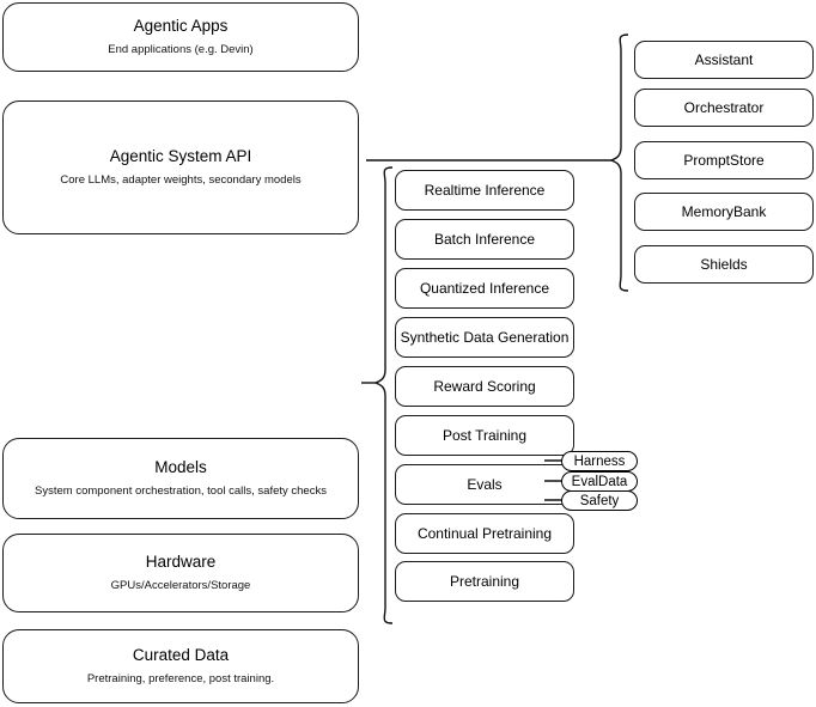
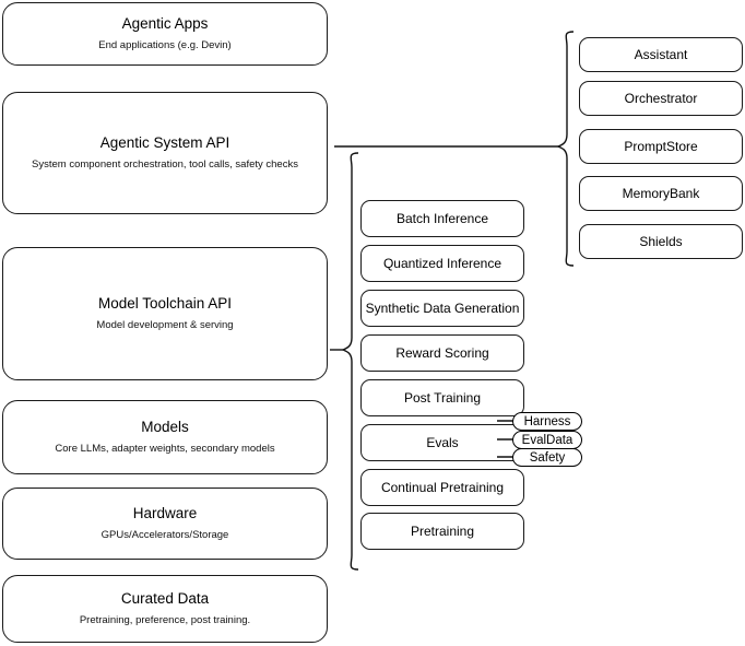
  Agentic Apps
  End applications (e.g. Devin)
  Agentic System API
- Core LLMs, adapter weights, secondary models
+ System component orchestration, tool calls, safety checks
+ Model Toolchain API
+ Model development & serving
  Models
- System component orchestration, tool calls, safety checks
+ Core LLMs, adapter weights, secondary models
  Hardware
  GPUs/Accelerators/Storage
  Curated Data
  Pretraining, preference, post training.
- Realtime Inference
  Batch Inference
  Quantized Inference
  Synthetic Data Generation
  Reward Scoring
  Post Training
  Evals
  Continual Pretraining
  Pretraining
  Harness
  EvalData
  Safety
  Assistant
  Orchestrator
  PromptStore
  MemoryBank
  Shields
